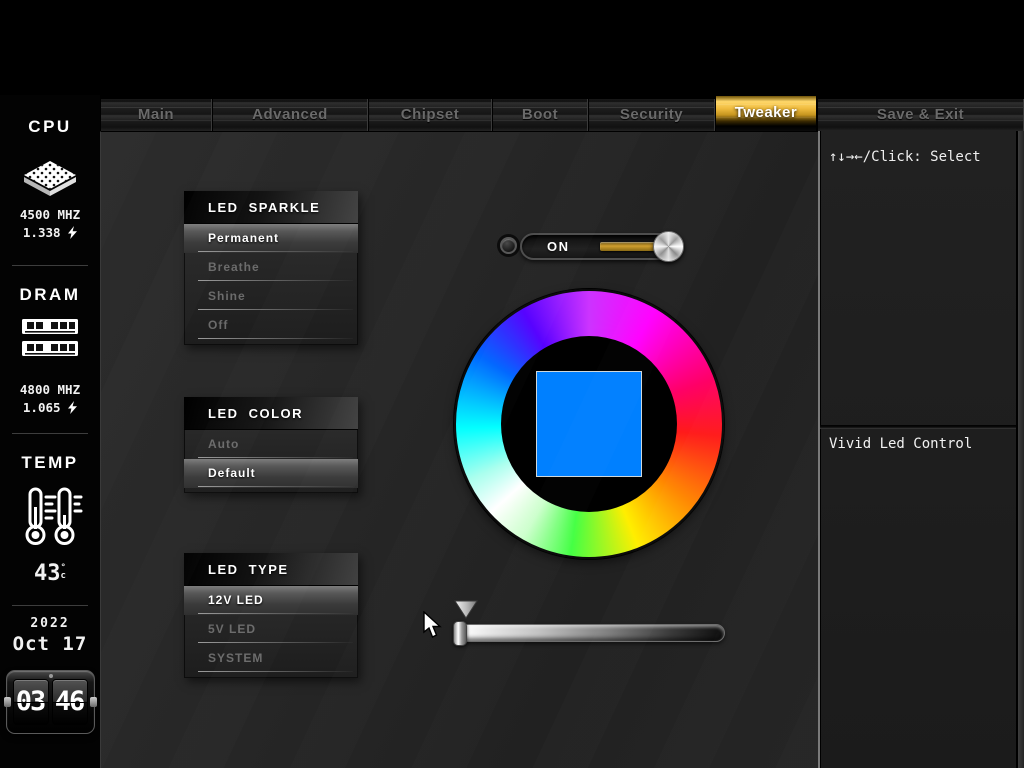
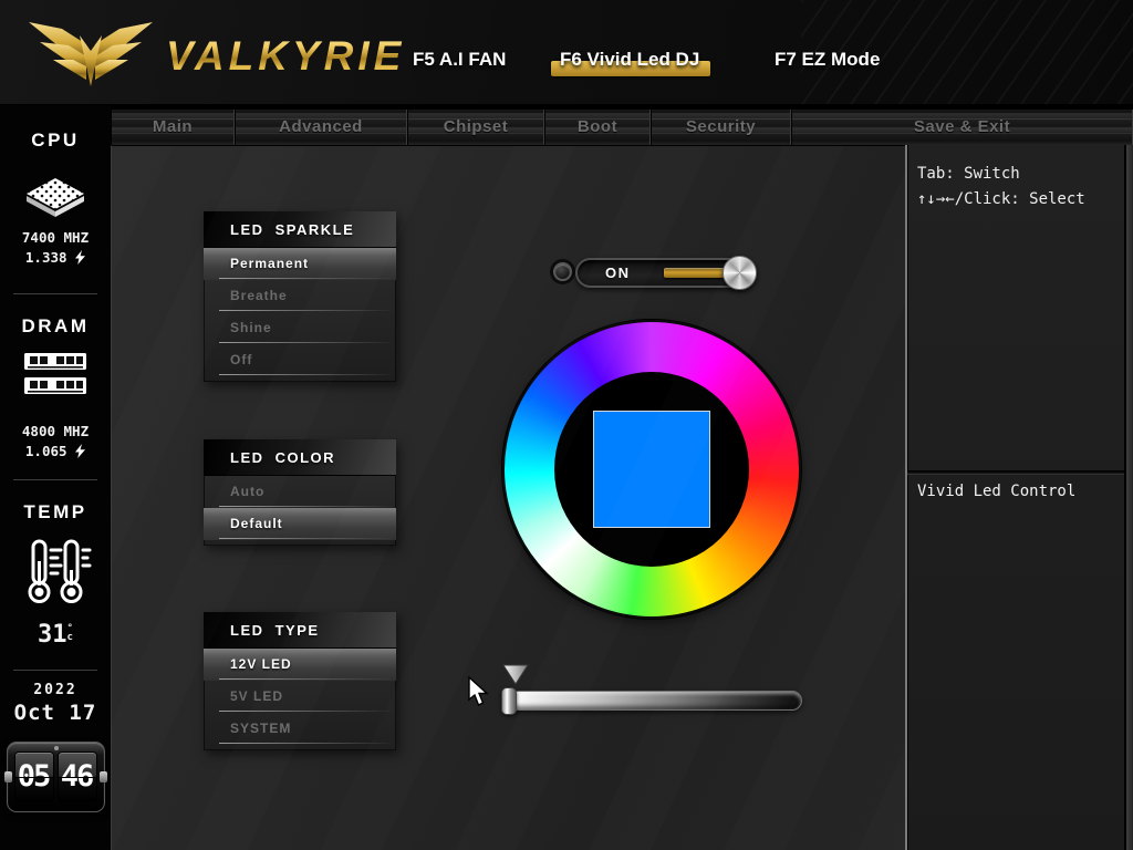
+ VALKYRIE
+ F5 A.I FAN
+ F6 Vivid Led DJ
+ F7 EZ Mode
  Main
  Advanced
  Chipset
  Boot
  Security
- Tweaker
  Save & Exit
  CPU
- 4500 MHZ
+ 7400 MHZ
  1.338
  DRAM
  4800 MHZ
  1.065
  TEMP
- 43
+ 31
  °
  c
  2022
  Oct 17
- 03
+ 05
  46
+ Tab: Switch
  ↑↓→←/Click: Select
  Vivid Led Control
